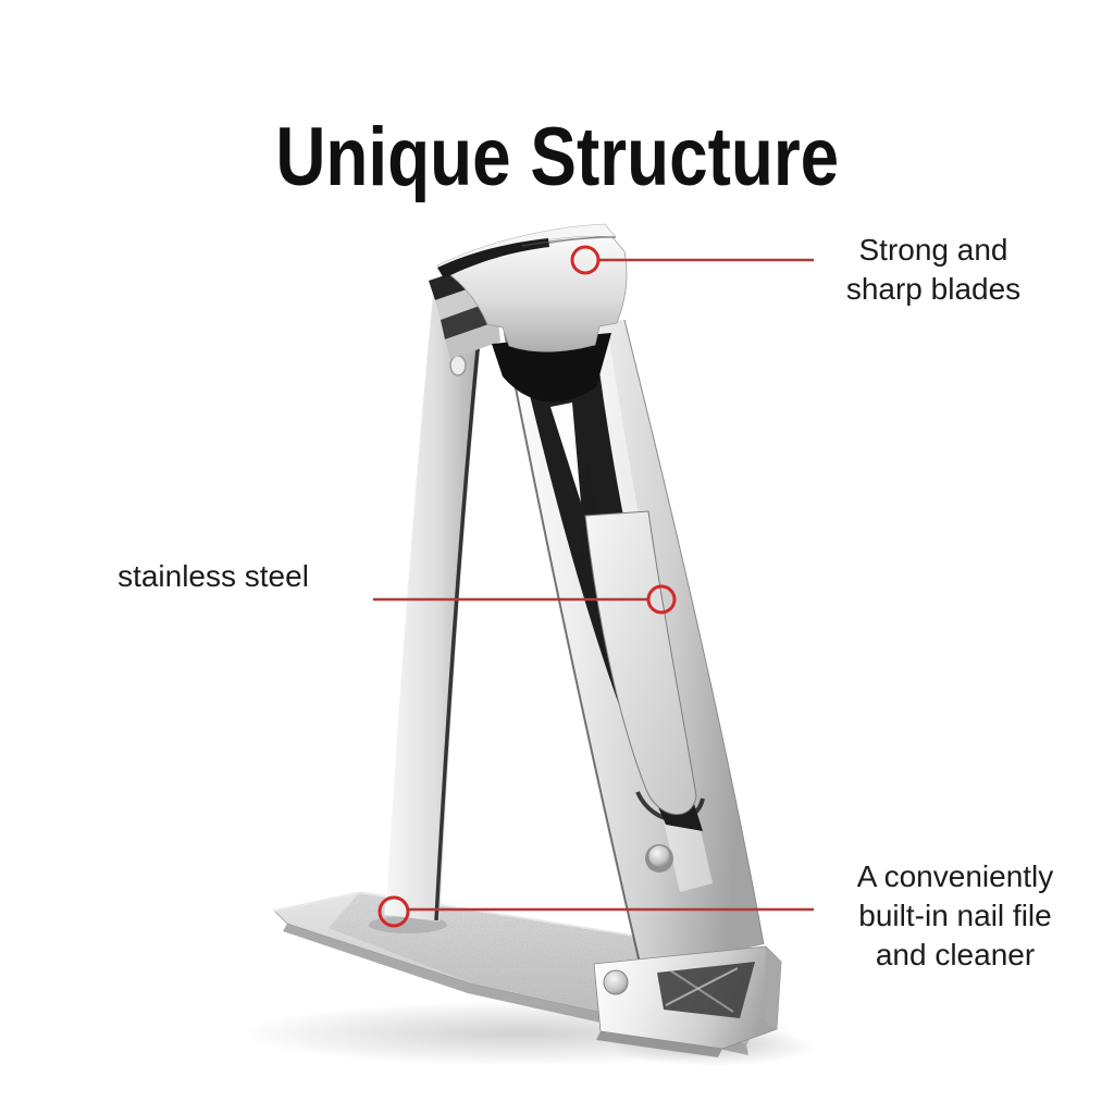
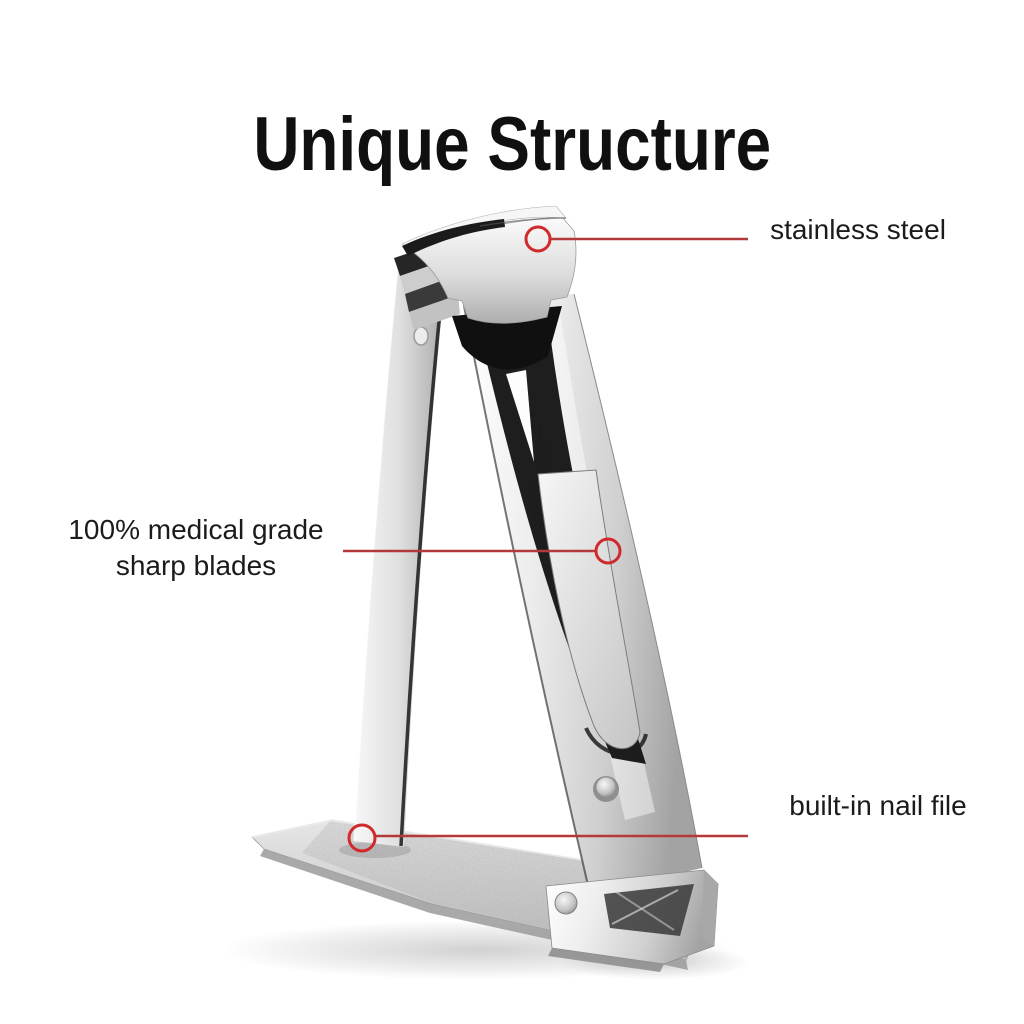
  Unique Structure
- Strong and
- sharp blades
+ stainless steel
+ 100% medical grade
- stainless steel
+ sharp blades
- A conveniently
  built-in nail file
- and cleaner
